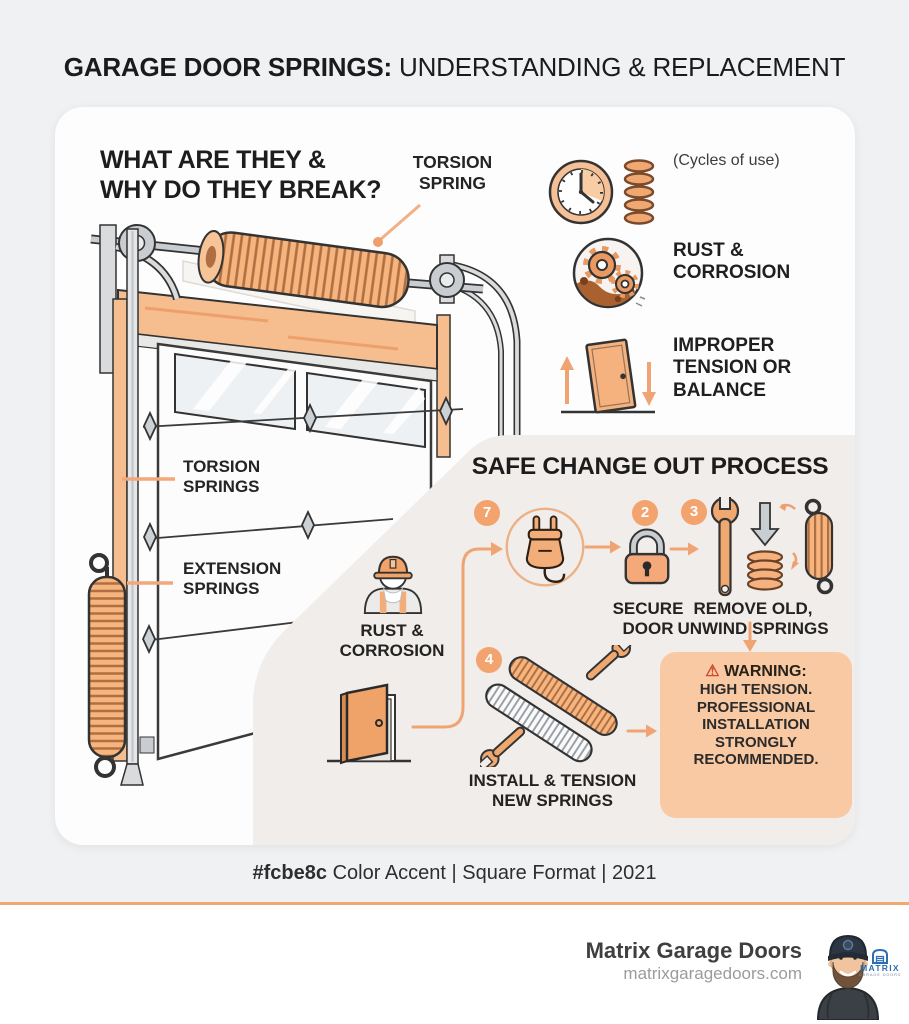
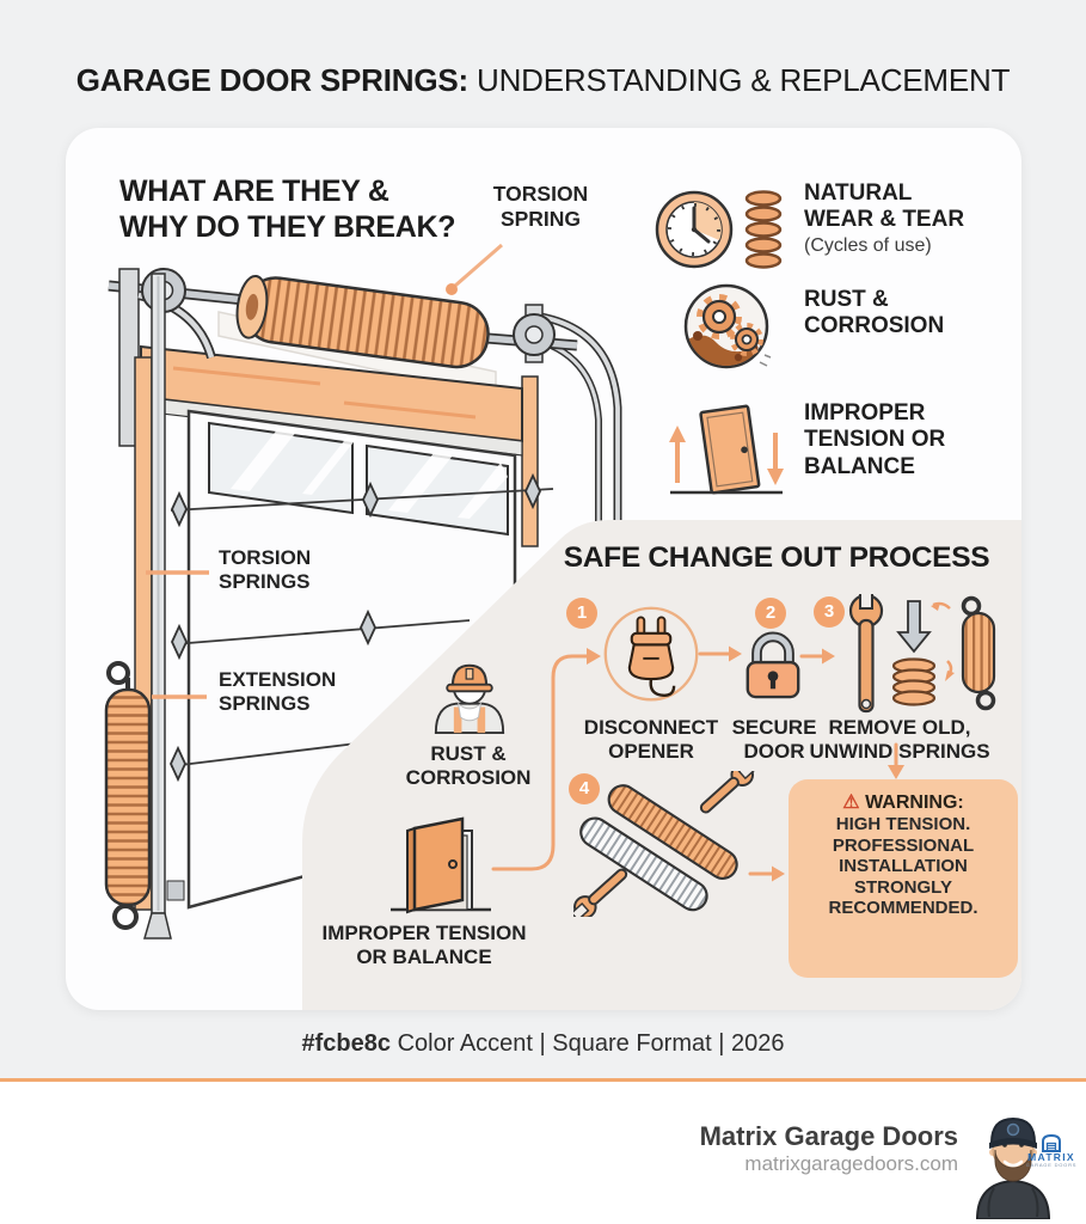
  GARAGE DOOR SPRINGS: UNDERSTANDING & REPLACEMENT
  WHAT ARE THEY &
  WHY DO THEY BREAK?
  TORSION
  SPRING
  TORSION
  SPRINGS
  EXTENSION
  SPRINGS
+ NATURAL
+ WEAR & TEAR
  (Cycles of use)
  RUST &
  CORROSION
  IMPROPER
  TENSION OR
  BALANCE
  SAFE CHANGE OUT PROCESS
- 7
+ 1
  2
  3
  4
  RUST &
  CORROSION
+ IMPROPER TENSION
+ OR BALANCE
+ DISCONNECT
+ OPENER
  SECURE
  DOOR
  REMOVE OLD,
  UNWIND SPRINGS
- INSTALL & TENSION
- NEW SPRINGS
  ⚠ WARNING:
  HIGH TENSION.
  PROFESSIONAL
  INSTALLATION
  STRONGLY
  RECOMMENDED.
- #fcbe8c Color Accent | Square Format | 2021
+ #fcbe8c Color Accent | Square Format | 2026
  Matrix Garage Doors
  matrixgaragedoors.com
  MATRIX
